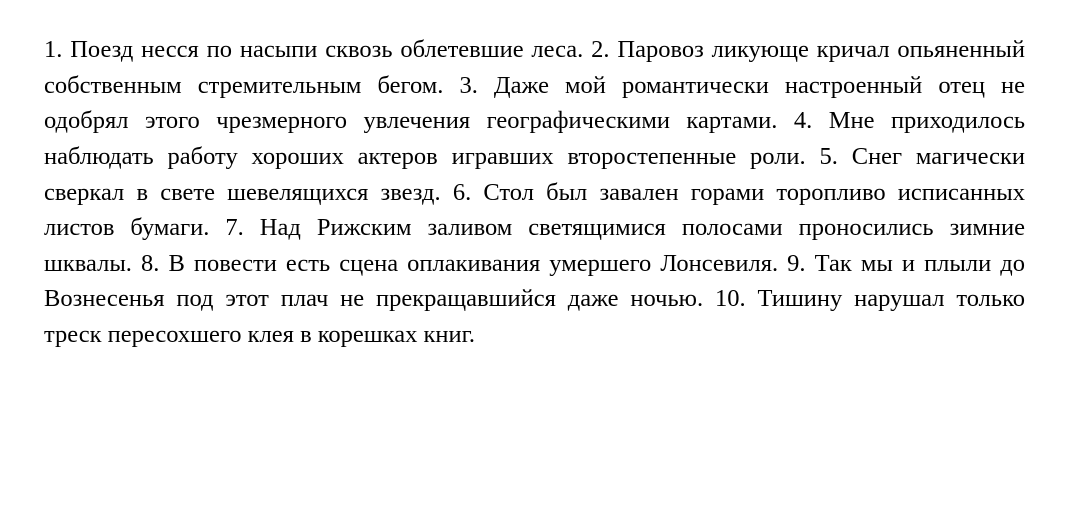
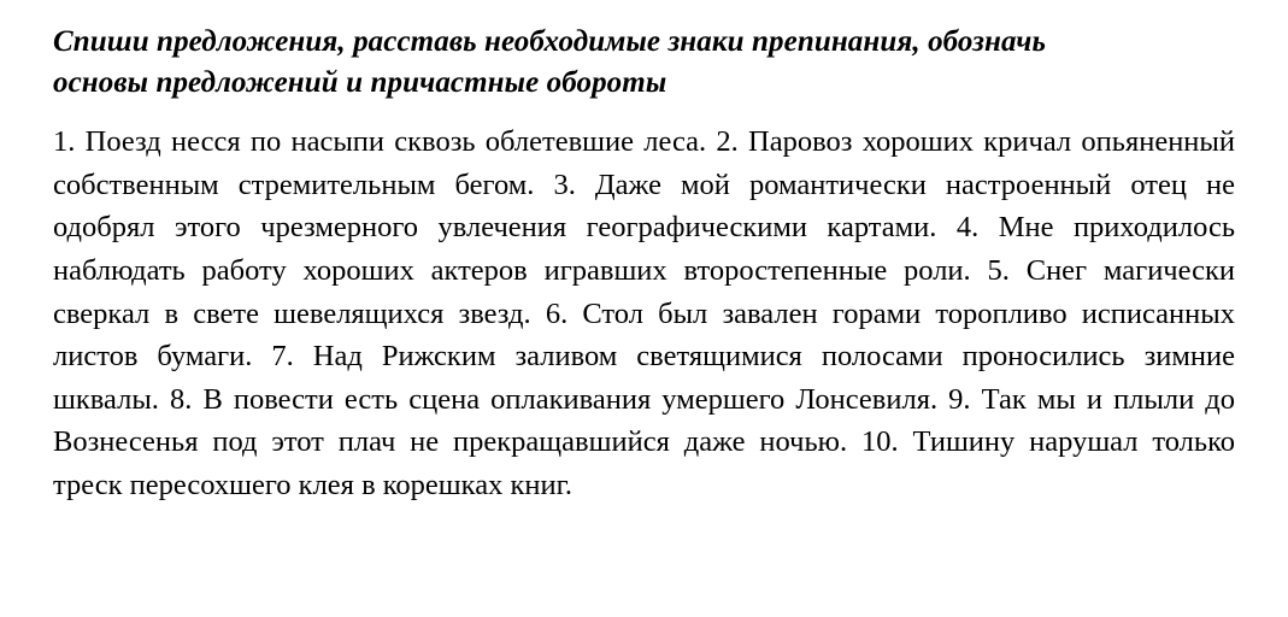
+ Спиши предложения, расставь необходимые знаки препинания, обозначь
+ основы предложений и причастные обороты
- 1. Поезд несся по насыпи сквозь облетевшие леса. 2. Паровоз ликующе кричал опьяненный собственным стремительным бегом. 3. Даже мой романтически настроенный отец не одобрял этого чрезмерного увлечения географическими картами. 4. Мне приходилось наблюдать работу хороших актеров игравших второстепенные роли. 5. Снег магически сверкал в свете шевелящихся звезд. 6. Стол был завален горами торопливо исписанных листов бумаги. 7. Над Рижским заливом светящимися полосами проносились зимние шквалы. 8. В повести есть сцена оплакивания умершего Лонсевиля. 9. Так мы и плыли до Вознесенья под этот плач не прекращавшийся даже ночью. 10. Тишину нарушал только треск пересохшего клея в корешках книг.
+ 1. Поезд несся по насыпи сквозь облетевшие леса. 2. Паровоз хороших кричал опьяненный собственным стремительным бегом. 3. Даже мой романтически настроенный отец не одобрял этого чрезмерного увлечения географическими картами. 4. Мне приходилось наблюдать работу хороших актеров игравших второстепенные роли. 5. Снег магически сверкал в свете шевелящихся звезд. 6. Стол был завален горами торопливо исписанных листов бумаги. 7. Над Рижским заливом светящимися полосами проносились зимние шквалы. 8. В повести есть сцена оплакивания умершего Лонсевиля. 9. Так мы и плыли до Вознесенья под этот плач не прекращавшийся даже ночью. 10. Тишину нарушал только треск пересохшего клея в корешках книг.
